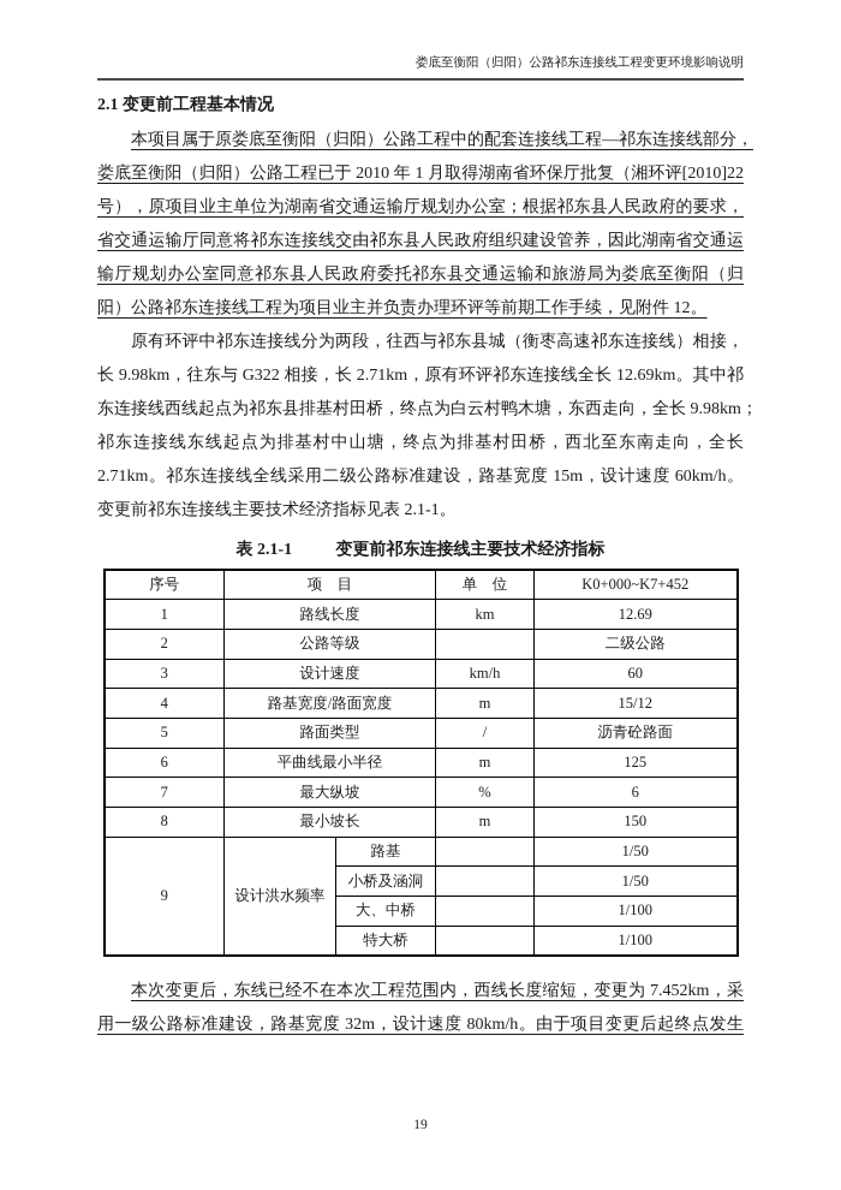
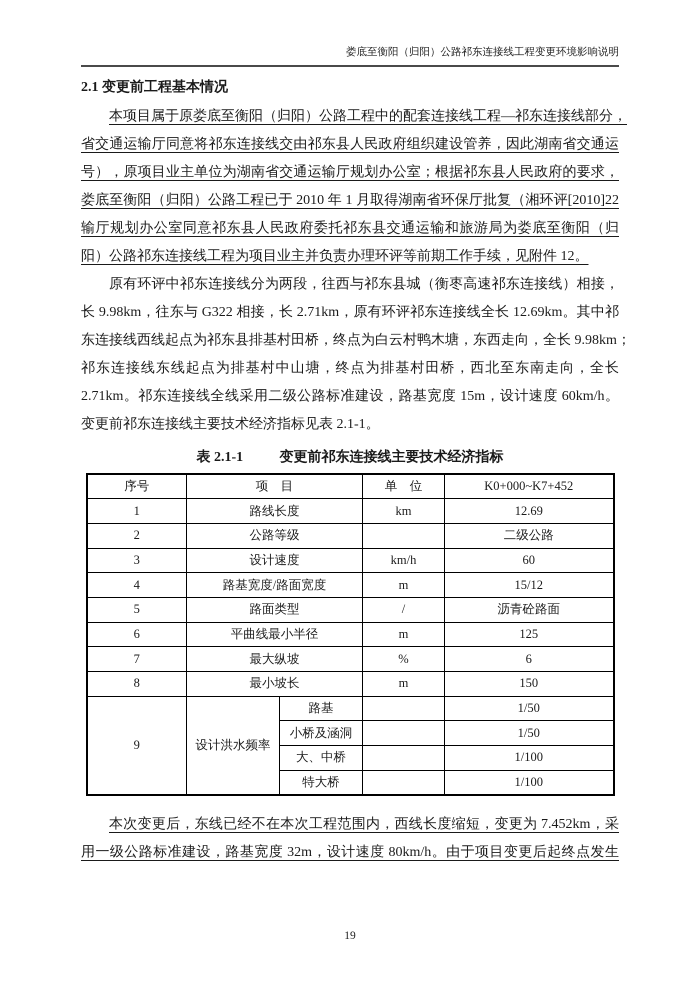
  娄底至衡阳（归阳）公路祁东连接线工程变更环境影响说明
  2.1 变更前工程基本情况
  本项目属于原娄底至衡阳（归阳）公路工程中的配套连接线工程—祁东连接线部分，
- 娄底至衡阳（归阳）公路工程已于 2010 年 1 月取得湖南省环保厅批复（湘环评[2010]22
+ 省交通运输厅同意将祁东连接线交由祁东县人民政府组织建设管养，因此湖南省交通运
  号），原项目业主单位为湖南省交通运输厅规划办公室；根据祁东县人民政府的要求，
- 省交通运输厅同意将祁东连接线交由祁东县人民政府组织建设管养，因此湖南省交通运
+ 娄底至衡阳（归阳）公路工程已于 2010 年 1 月取得湖南省环保厅批复（湘环评[2010]22
  输厅规划办公室同意祁东县人民政府委托祁东县交通运输和旅游局为娄底至衡阳（归
  阳）公路祁东连接线工程为项目业主并负责办理环评等前期工作手续，见附件 12。
  原有环评中祁东连接线分为两段，往西与祁东县城（衡枣高速祁东连接线）相接，
  长 9.98km，往东与 G322 相接，长 2.71km，原有环评祁东连接线全长 12.69km。其中祁
  东连接线西线起点为祁东县排基村田桥，终点为白云村鸭木塘，东西走向，全长 9.98km；
  祁东连接线东线起点为排基村中山塘，终点为排基村田桥，西北至东南走向，全长
  2.71km。祁东连接线全线采用二级公路标准建设，路基宽度 15m，设计速度 60km/h。
  变更前祁东连接线主要技术经济指标见表 2.1-1。
  表 2.1-1 变更前祁东连接线主要技术经济指标
  序号	项 目	单 位	K0+000~K7+452
  1	路线长度	km	12.69
  2	公路等级		二级公路
  3	设计速度	km/h	60
  4	路基宽度/路面宽度	m	15/12
  5	路面类型	/	沥青砼路面
  6	平曲线最小半径	m	125
  7	最大纵坡	%	6
  8	最小坡长	m	150
  9	设计洪水频率	路基		1/50
  小桥及涵洞		1/50
  大、中桥		1/100
  特大桥		1/100
  本次变更后，东线已经不在本次工程范围内，西线长度缩短，变更为 7.452km，采
  用一级公路标准建设，路基宽度 32m，设计速度 80km/h。由于项目变更后起终点发生
  19
